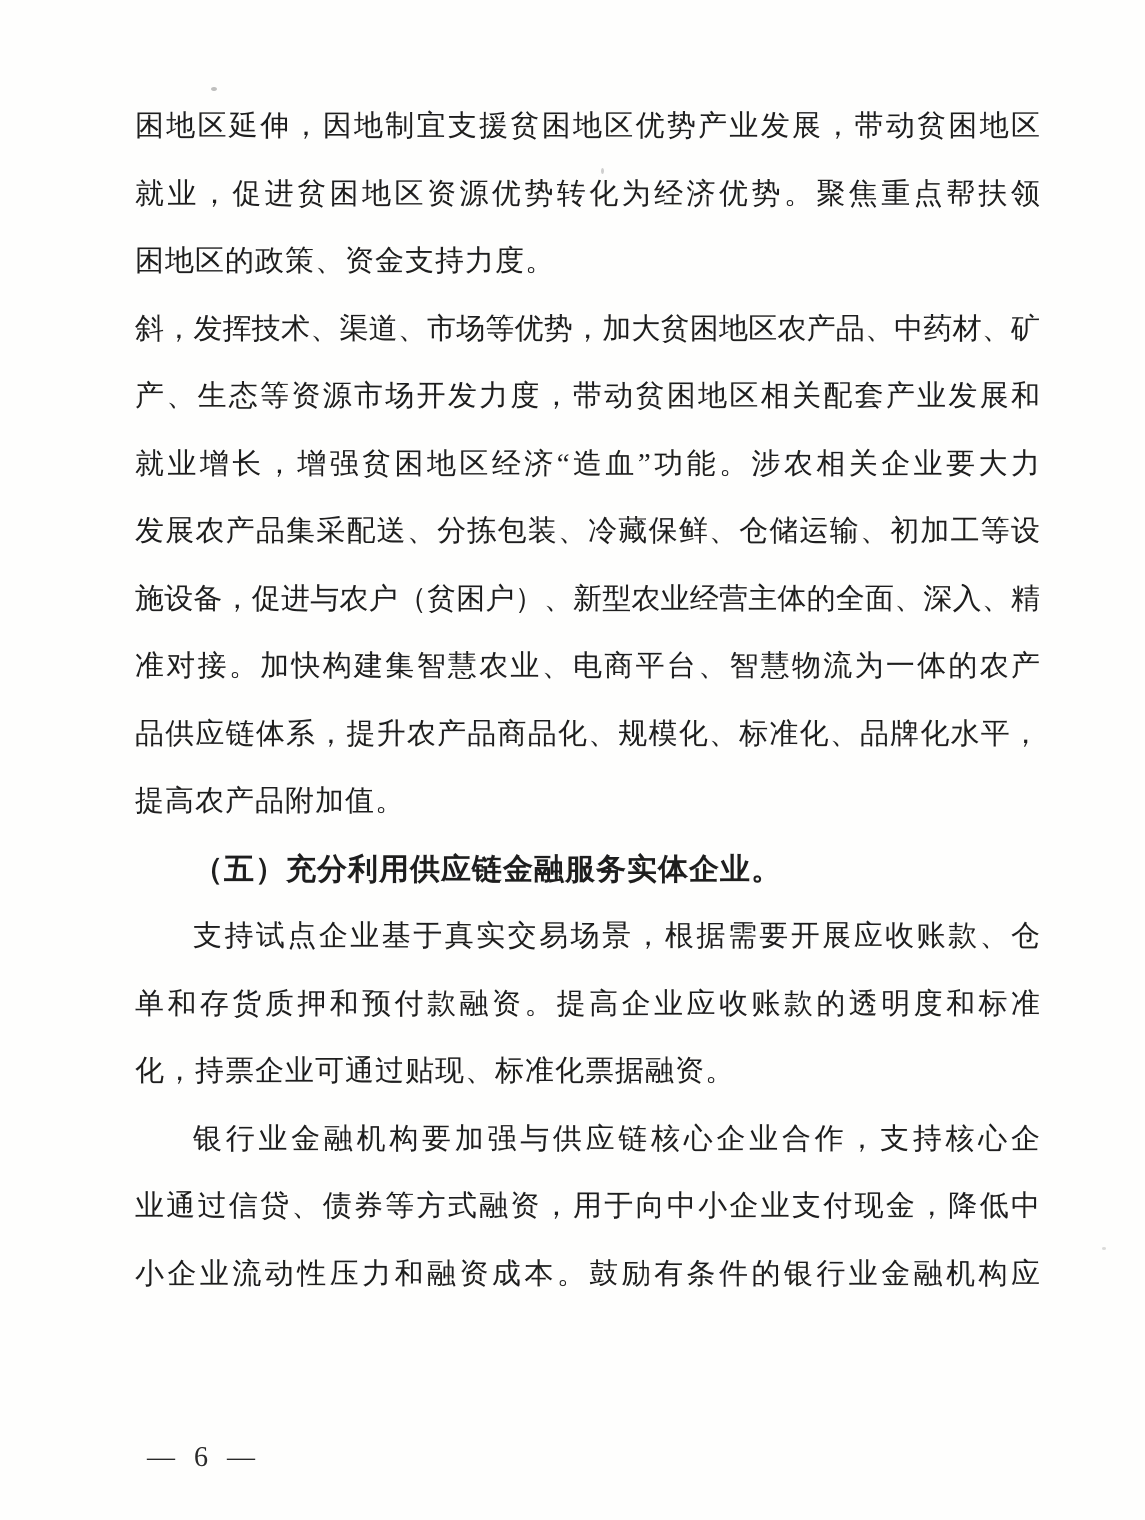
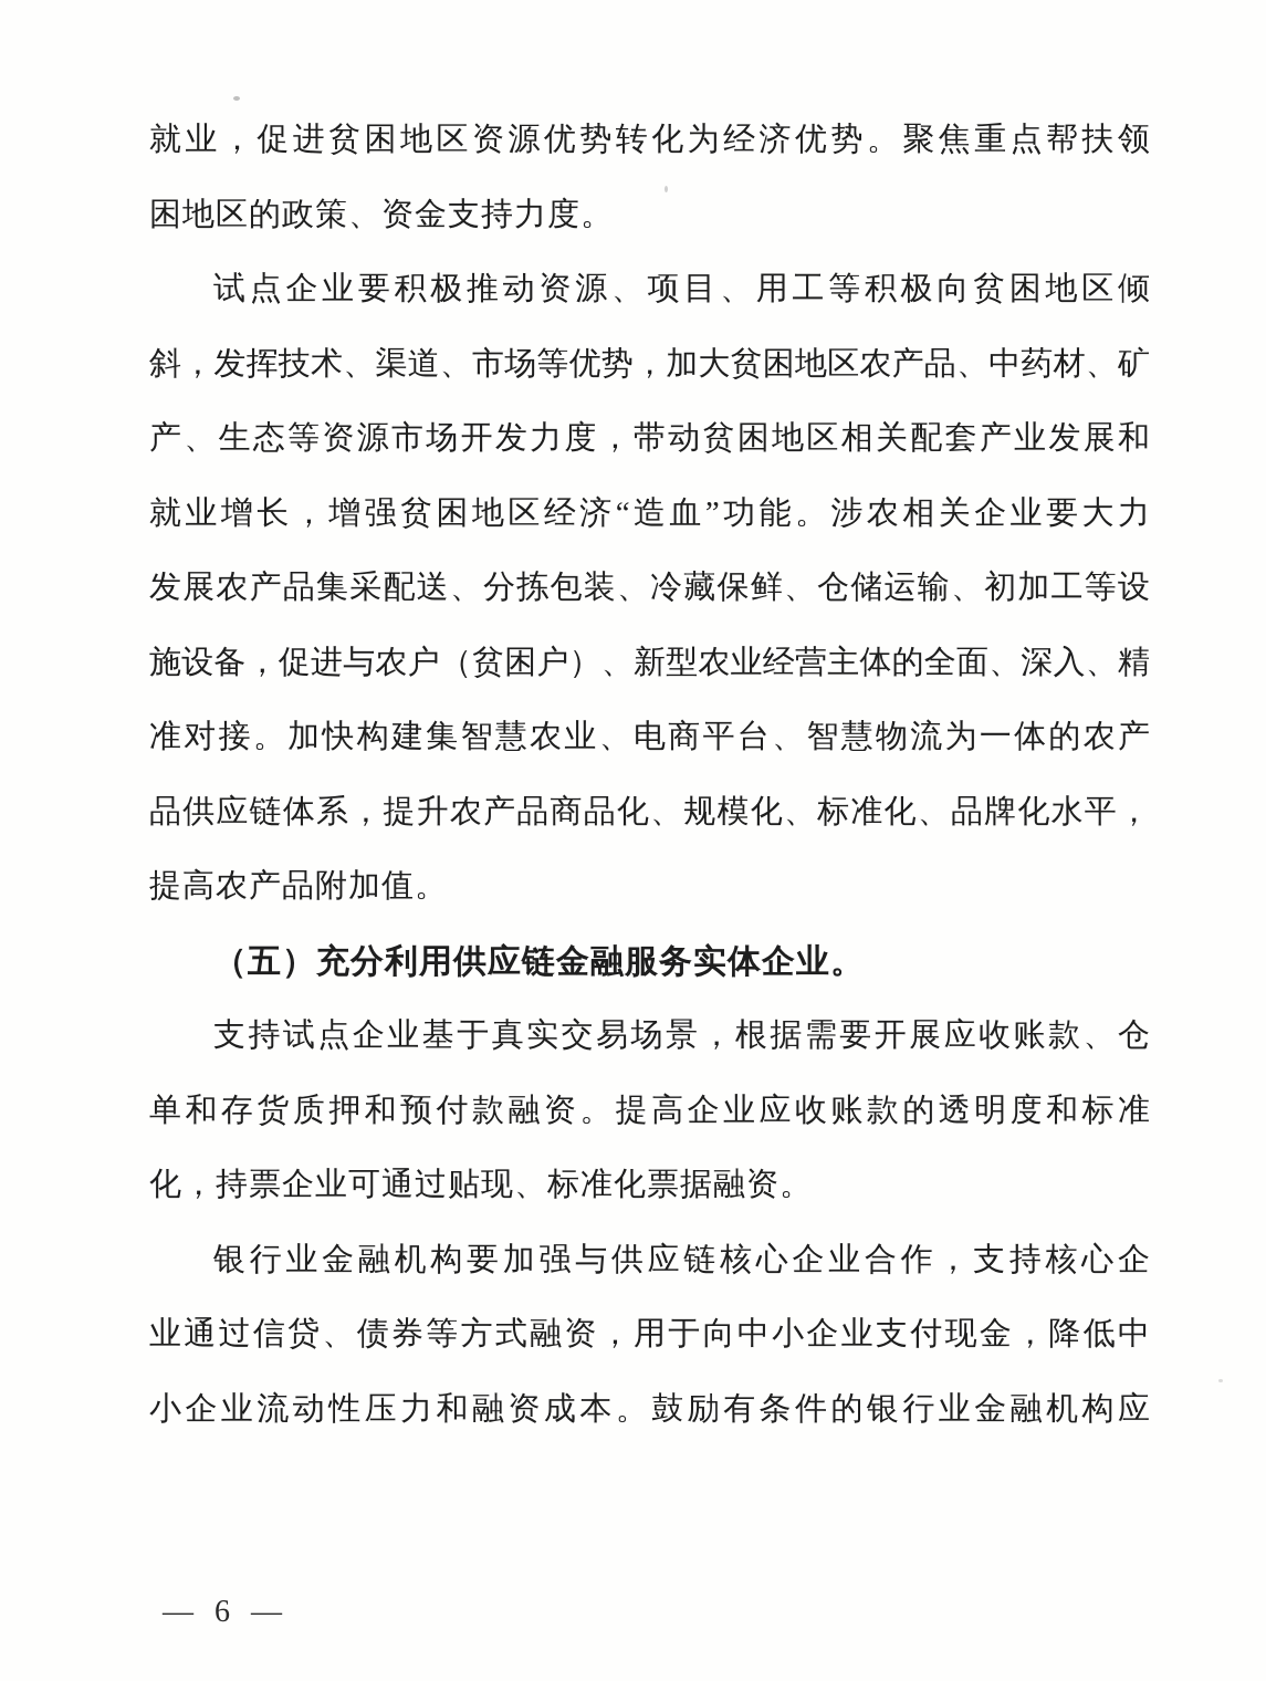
- 困地区延伸，因地制宜支援贫困地区优势产业发展，带动贫困地区
  就业，促进贫困地区资源优势转化为经济优势。聚焦重点帮扶领
  困地区的政策、资金支持力度。
+ 试点企业要积极推动资源、项目、用工等积极向贫困地区倾
  斜，发挥技术、渠道、市场等优势，加大贫困地区农产品、中药材、矿
  产、生态等资源市场开发力度，带动贫困地区相关配套产业发展和
  就业增长，增强贫困地区经济“造血”功能。涉农相关企业要大力
  发展农产品集采配送、分拣包装、冷藏保鲜、仓储运输、初加工等设
  施设备，促进与农户（贫困户）、新型农业经营主体的全面、深入、精
  准对接。加快构建集智慧农业、电商平台、智慧物流为一体的农产
  品供应链体系，提升农产品商品化、规模化、标准化、品牌化水平，
  提高农产品附加值。
  （五）充分利用供应链金融服务实体企业。
  支持试点企业基于真实交易场景，根据需要开展应收账款、仓
  单和存货质押和预付款融资。提高企业应收账款的透明度和标准
  化，持票企业可通过贴现、标准化票据融资。
  银行业金融机构要加强与供应链核心企业合作，支持核心企
  业通过信贷、债券等方式融资，用于向中小企业支付现金，降低中
  小企业流动性压力和融资成本。鼓励有条件的银行业金融机构应
  —
  6
  —
